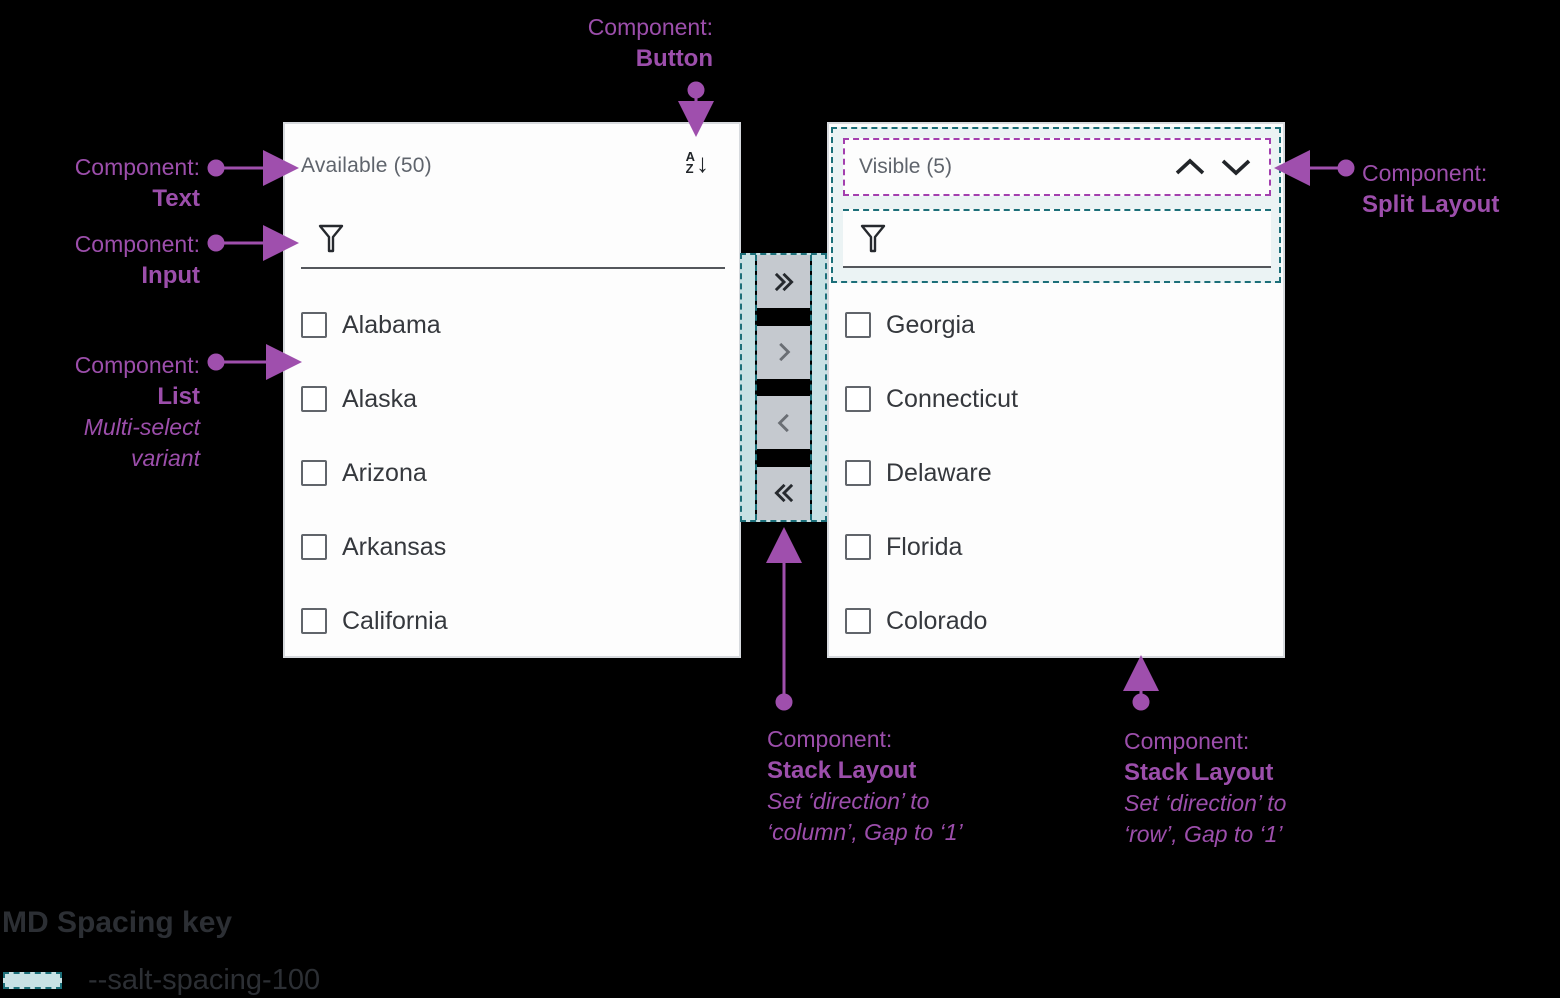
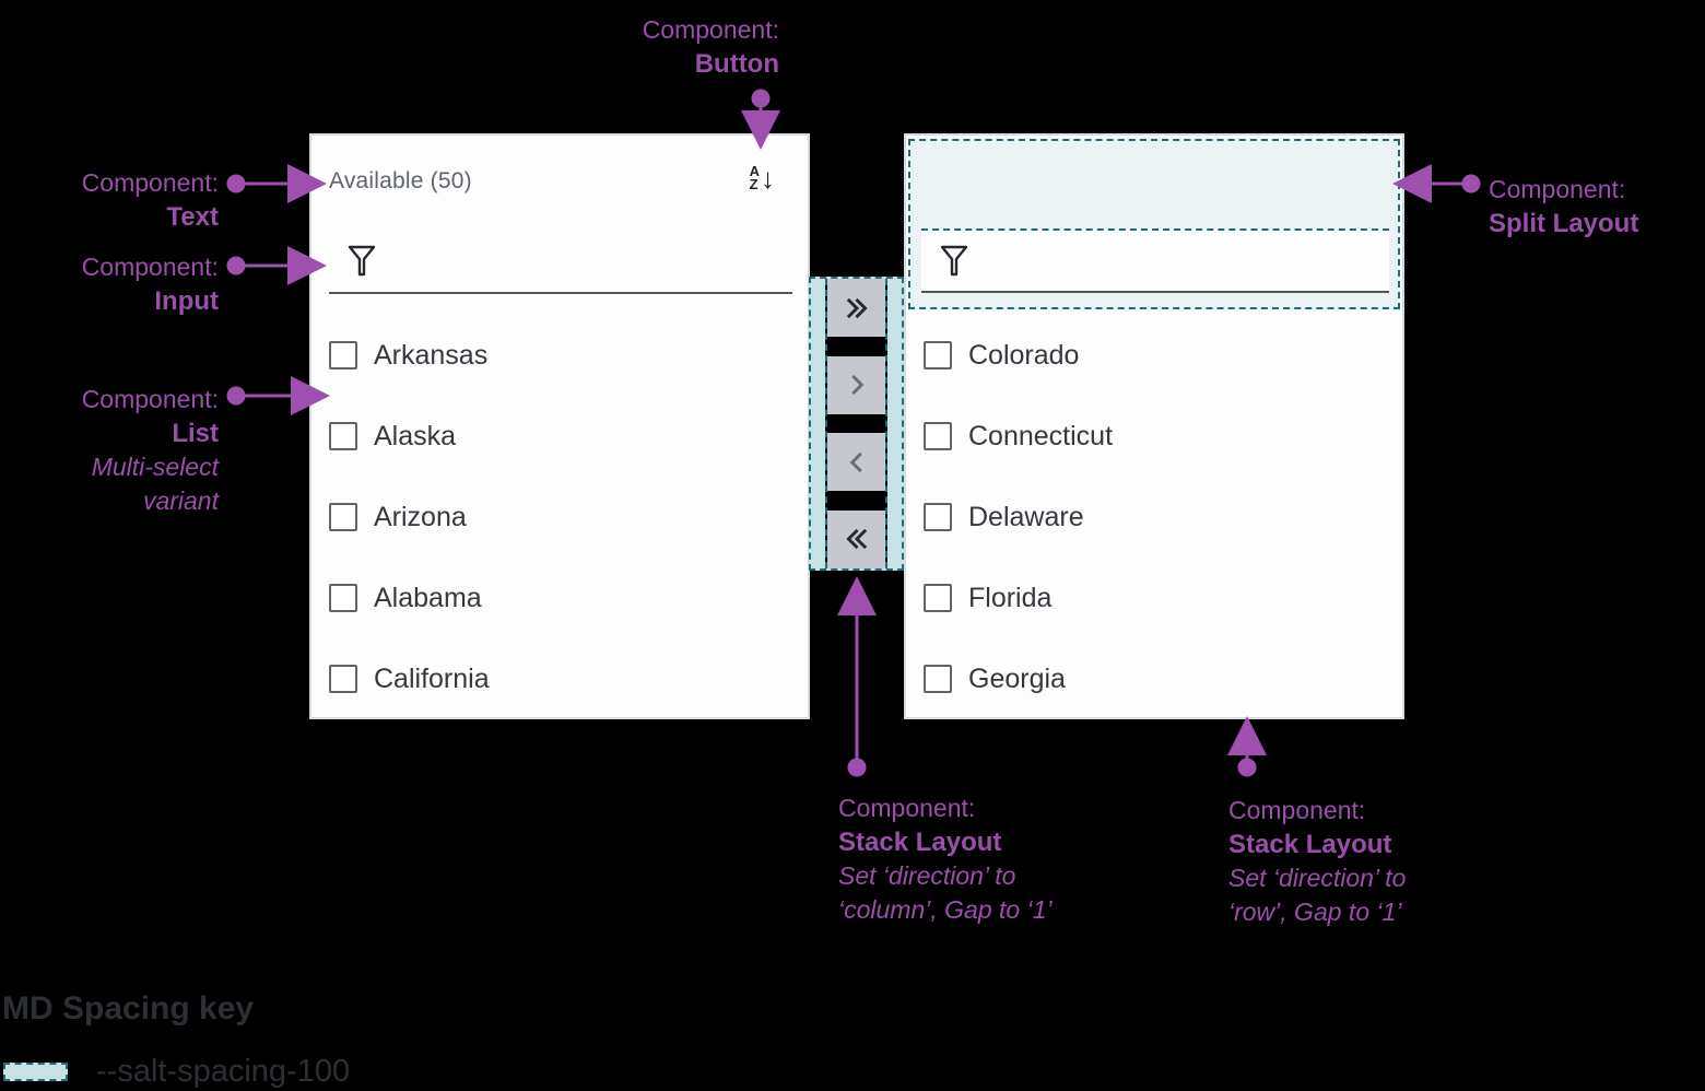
  Available (50)
  A
  Z
  ↓
- Alabama
+ Arkansas
  Alaska
  Arizona
- Arkansas
+ Alabama
  California
- Visible (5)
- Georgia
+ Colorado
  Connecticut
  Delaware
  Florida
- Colorado
+ Georgia
  Component:
  Text
  Component:
  Input
  Component:
  List
  Multi-select
  variant
  Component:
  Button
  Component:
  Split Layout
  Component:
  Stack Layout
  Set ‘direction’ to
  ‘column’, Gap to ‘1’
  Component:
  Stack Layout
  Set ‘direction’ to
  ‘row’, Gap to ‘1’
  MD Spacing key
  --salt-spacing-100
